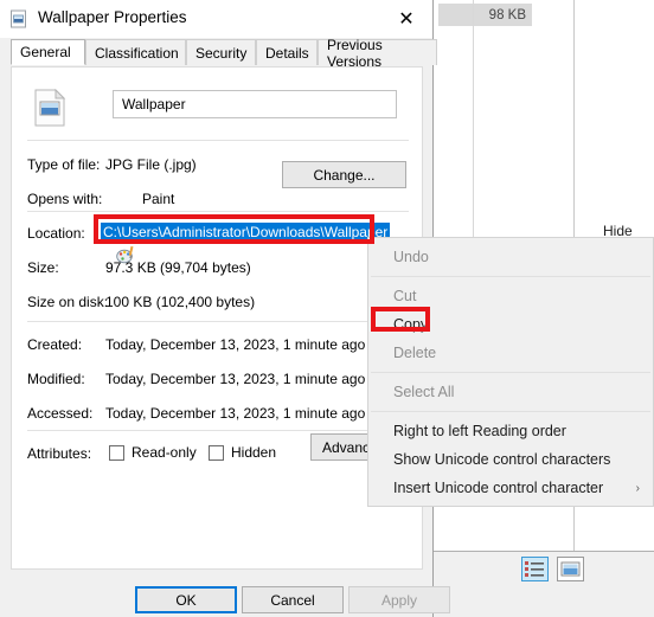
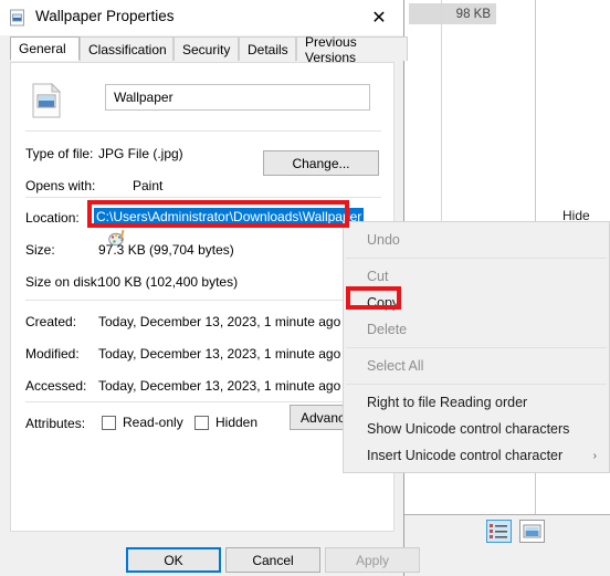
  98 KB
  Hide
  Wallpaper Properties
  ✕
  General
  Classification
  Security
  Details
  Previous Versions
  Wallpaper
  Type of file:
  JPG File (.jpg)
  Opens with:
  Paint
  Change...
  Location:
  Size:
  97.3 KB (99,704 bytes)
  Size on disk:
  100 KB (102,400 bytes)
  Created:
  Today, December 13, 2023, 1 minute ago
  Modified:
  Today, December 13, 2023, 1 minute ago
  Accessed:
  Today, December 13, 2023, 1 minute ago
  Attributes:
  Read-only
  Hidden
  C:\Users\Administrator\Downloads\Wallpaper
  OK
  Cancel
  Apply
  Undo
  Cut
  Copy
  Delete
  Select All
- Right to left Reading order
+ Right to file Reading order
  Show Unicode control characters
  Insert Unicode control character
  ›
